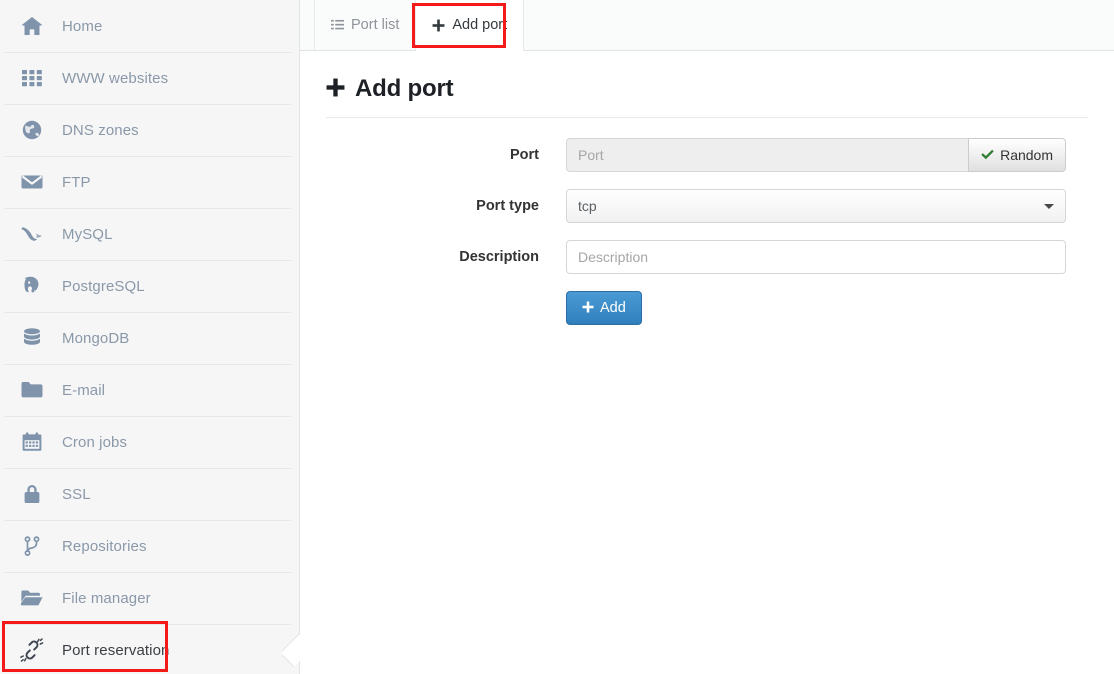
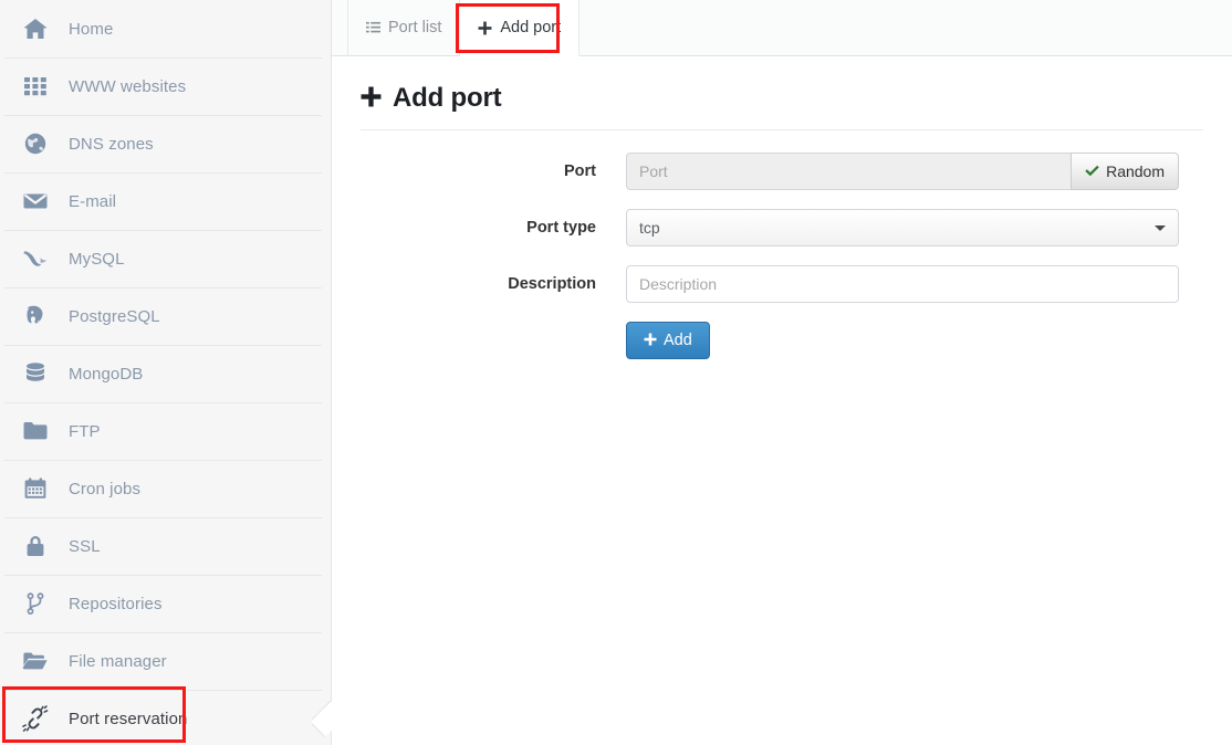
  Home
  WWW websites
  DNS zones
- FTP
+ E-mail
  MySQL
  PostgreSQL
  MongoDB
- E-mail
+ FTP
  Cron jobs
  SSL
  Repositories
  File manager
  Port reservation
  Port list
  Add port
  Add port
  Port
  Port
  Random
  Port type
  tcp
  Description
  Description
  Add
